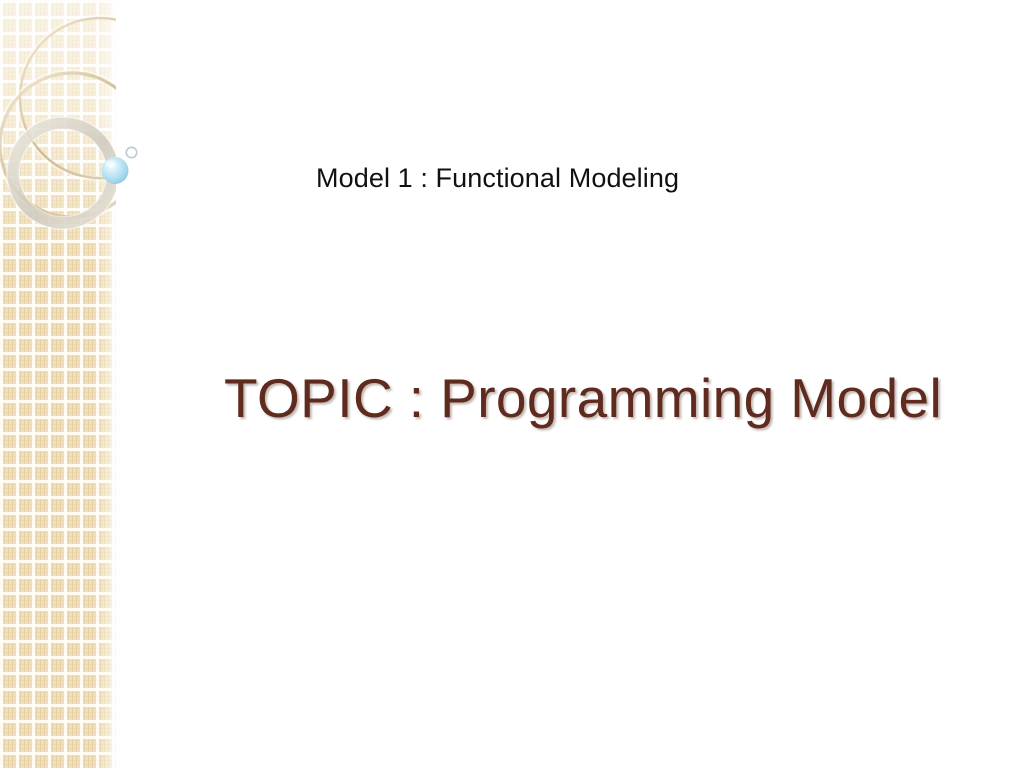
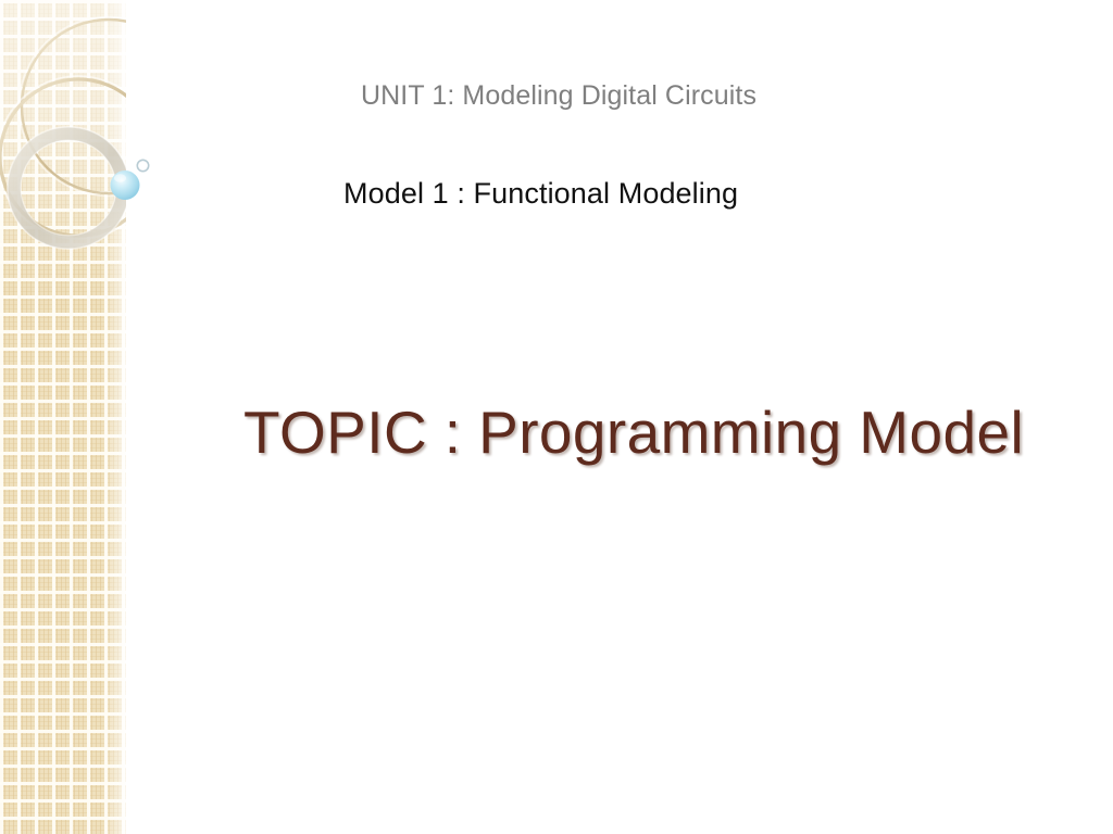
+ UNIT 1: Modeling Digital Circuits
  Model 1 : Functional Modeling
  TOPIC : Programming Model
